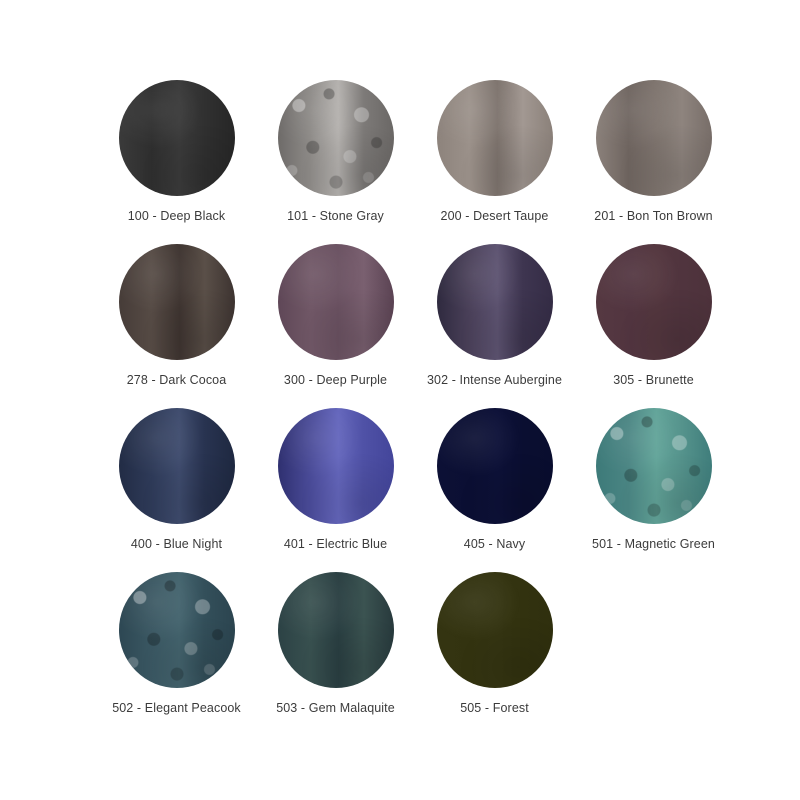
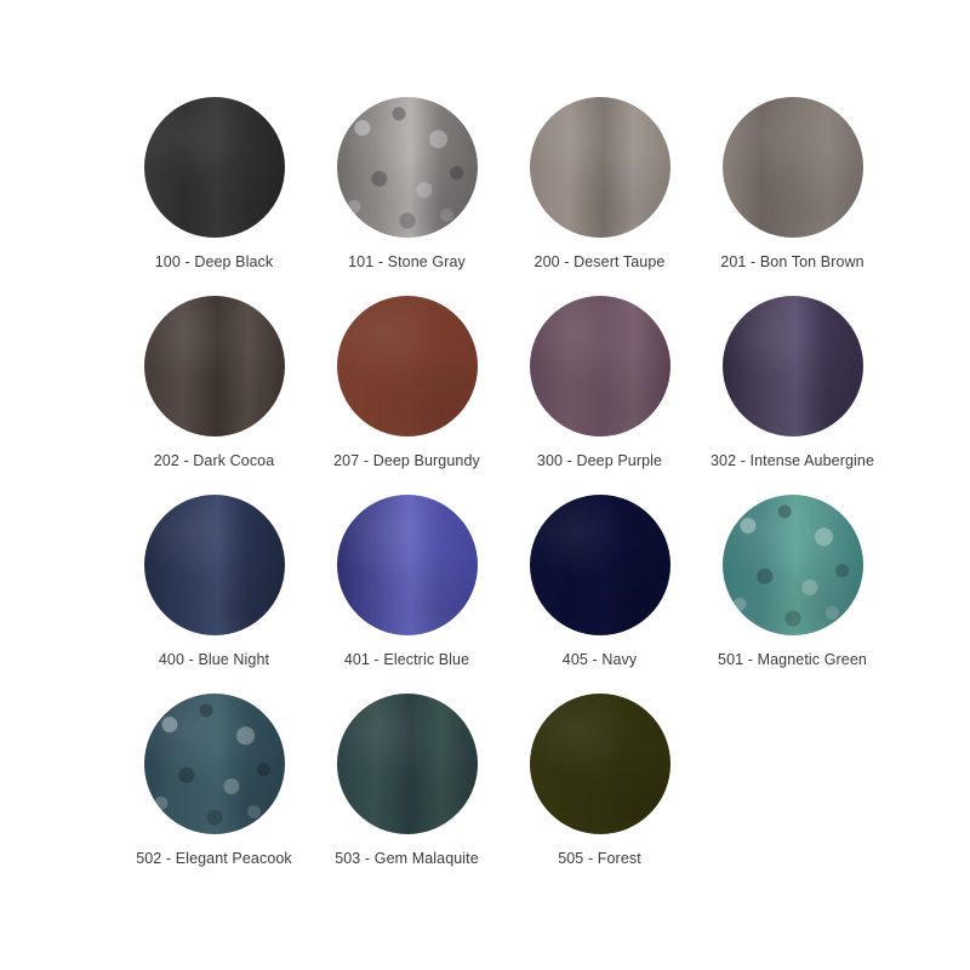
  100 - Deep Black
  101 - Stone Gray
  200 - Desert Taupe
  201 - Bon Ton Brown
- 278 - Dark Cocoa
+ 202 - Dark Cocoa
+ 207 - Deep Burgundy
  300 - Deep Purple
  302 - Intense Aubergine
- 305 - Brunette
  400 - Blue Night
  401 - Electric Blue
  405 - Navy
  501 - Magnetic Green
  502 - Elegant Peacook
  503 - Gem Malaquite
  505 - Forest
